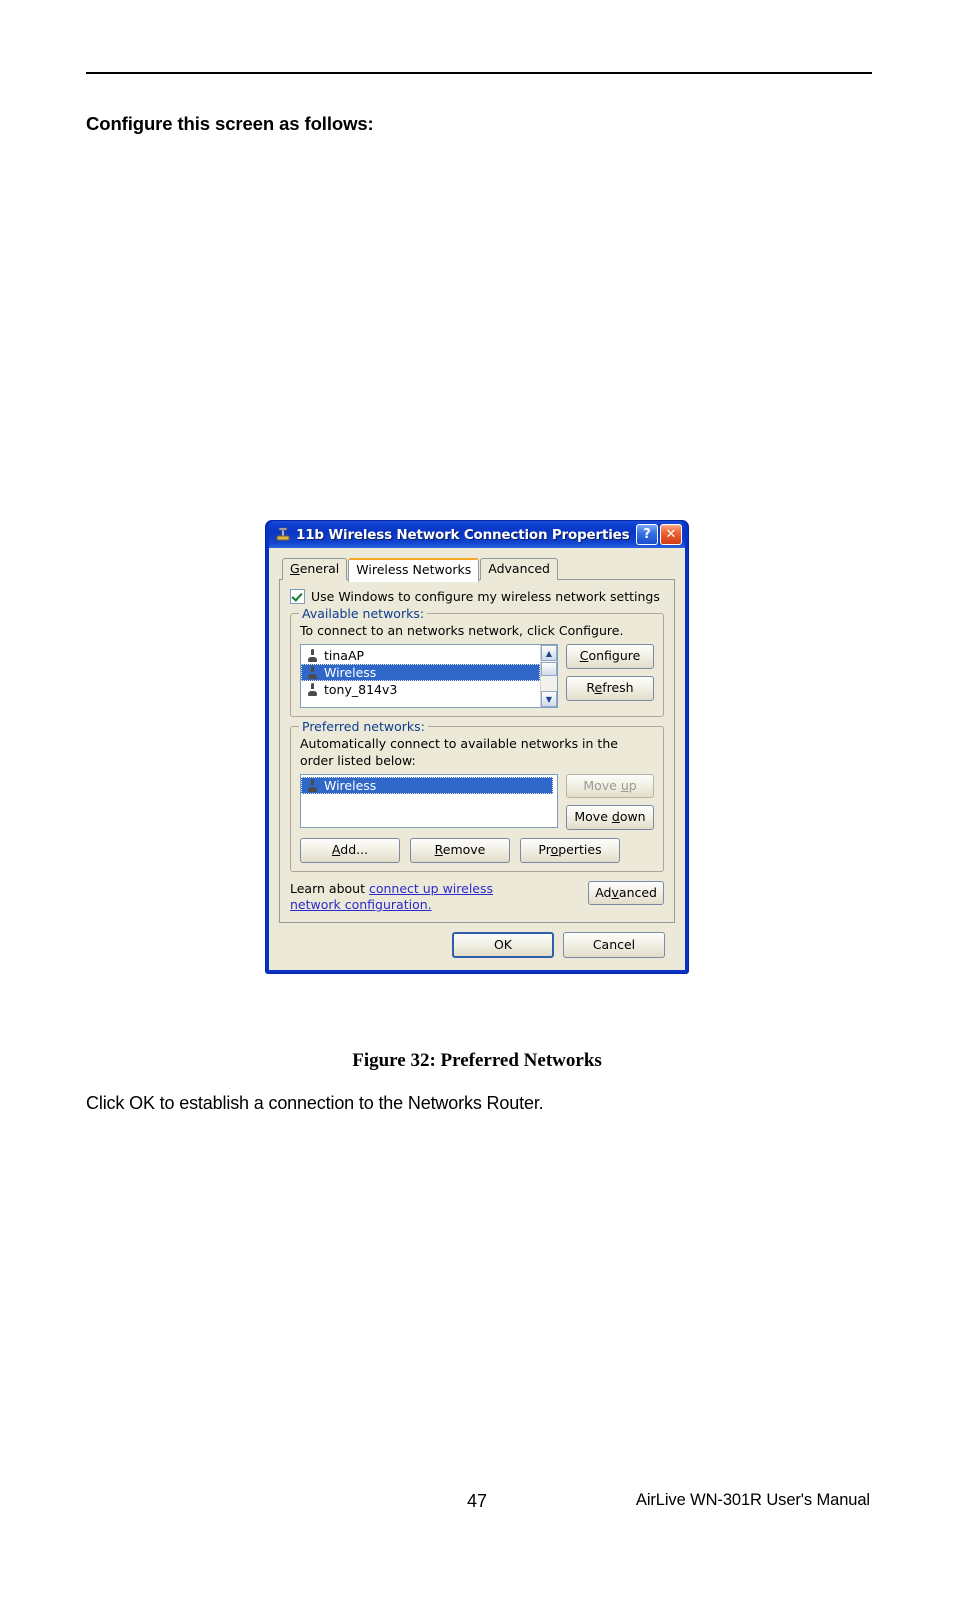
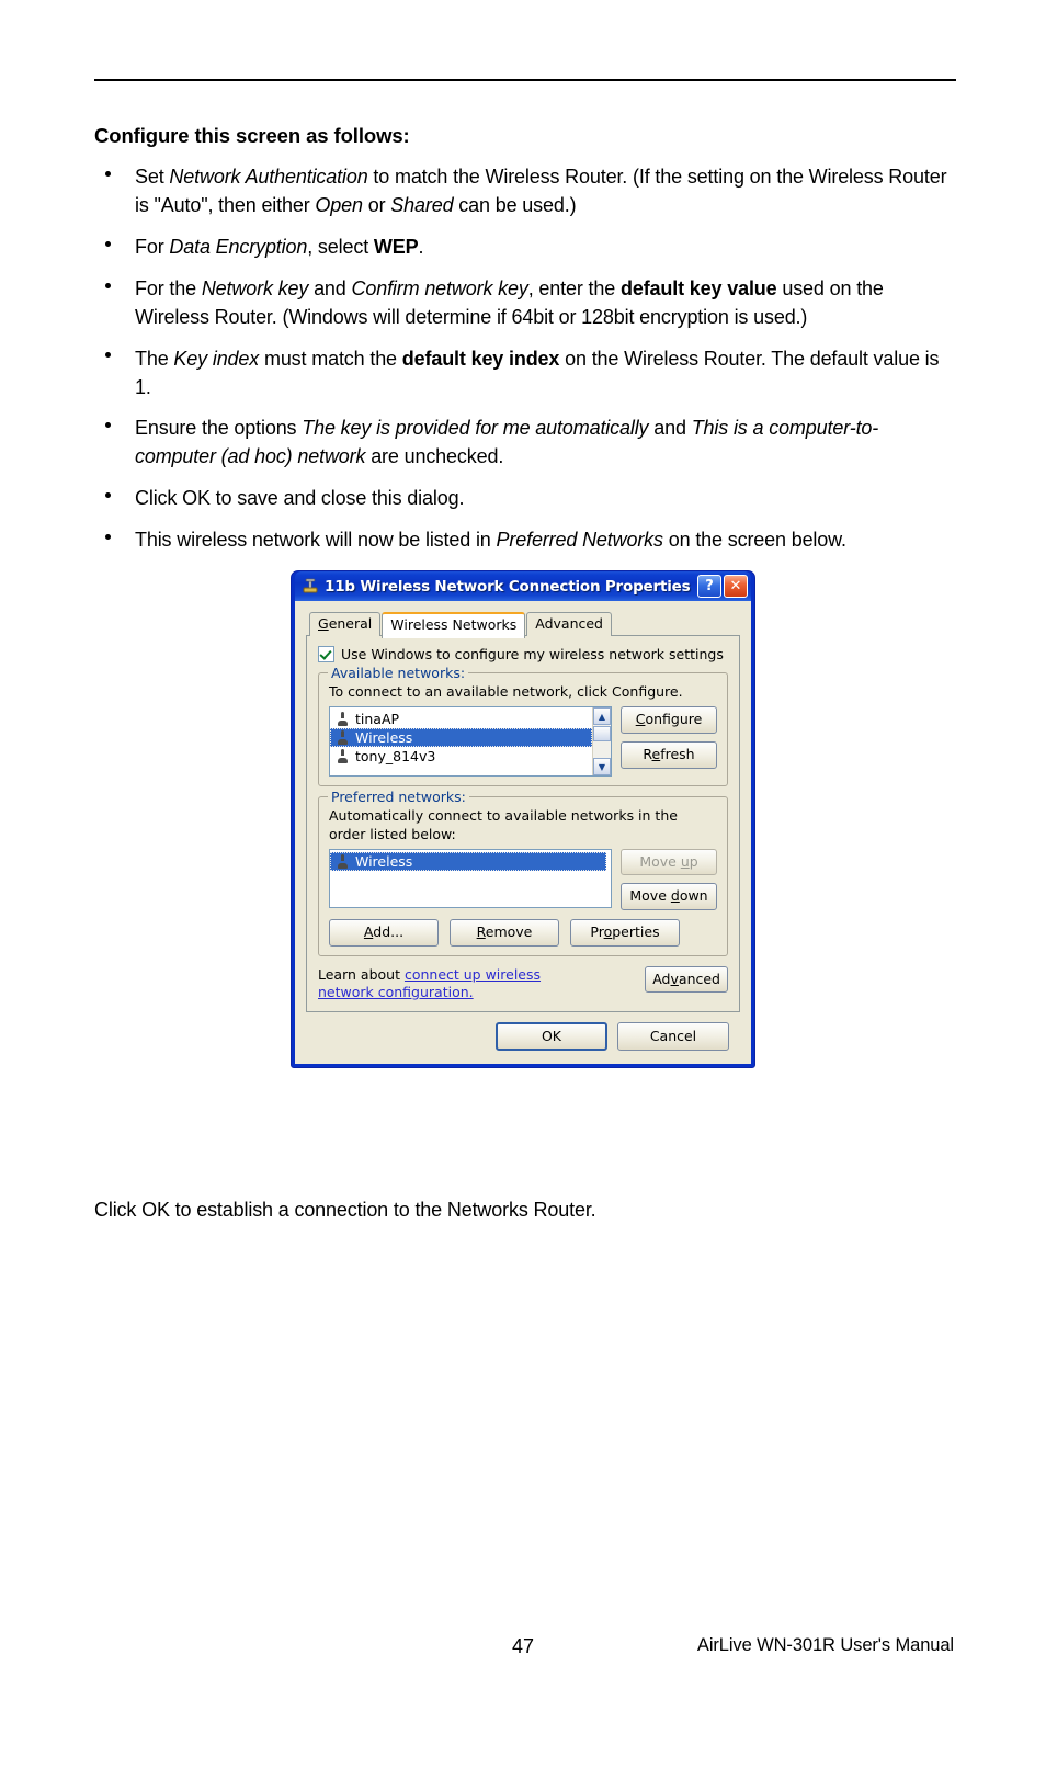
  Configure this screen as follows:
+ Set Network Authentication to match the Wireless Router. (If the setting on the Wireless Router is "Auto", then either Open or Shared can be used.)
+ For Data Encryption, select WEP.
+ For the Network key and Confirm network key, enter the default key value used on the Wireless Router. (Windows will determine if 64bit or 128bit encryption is used.)
+ The Key index must match the default key index on the Wireless Router. The default value is 1.
+ Ensure the options The key is provided for me automatically and This is a computer-to-computer (ad hoc) network are unchecked.
+ Click OK to save and close this dialog.
+ This wireless network will now be listed in Preferred Networks on the screen below.
  11b Wireless Network Connection Properties
  ?
  ✕
  General
  Wireless Networks
  Advanced
  Use Windows to configure my wireless network settings
  Available networks:
- To connect to an networks network, click Configure.
+ To connect to an available network, click Configure.
  tinaAP
  Wireless
  tony_814v3
  ▲
  ▼
  Configure
  Refresh
  Preferred networks:
  Automatically connect to available networks in the order listed below:
  Wireless
  Move up
  Move down
  Add...
  Remove
  Properties
  Learn about connect up wireless network configuration.
  Advanced
  OK
  Cancel
- Figure 32: Preferred Networks
  Click OK to establish a connection to the Networks Router.
  47
  AirLive WN-301R User's Manual
